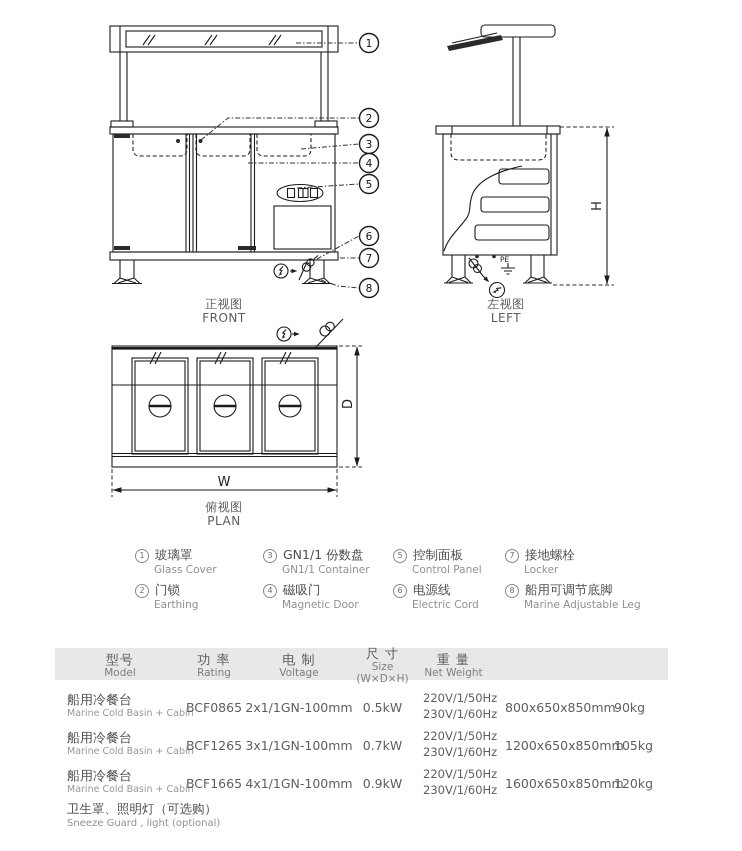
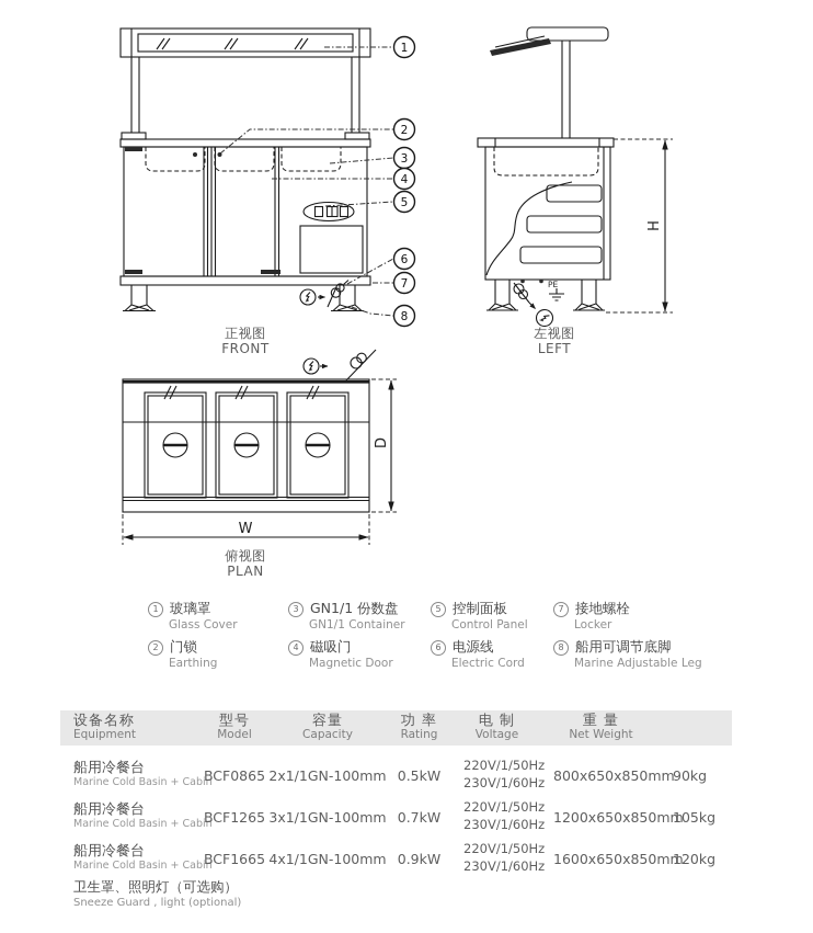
  1
  2
  3
  4
  5
  6
  7
  8
  正视图
  FRONT
  PE
  左视图
  LEFT
  W
  俯视图
  PLAN
  1
  玻璃罩
  Glass Cover
  2
  门锁
  Earthing
  3
  GN1/1 份数盘
  GN1/1 Container
  4
  磁吸门
  Magnetic Door
  5
  控制面板
  Control Panel
  6
  电源线
  Electric Cord
  7
  接地螺栓
  Locker
  8
  船用可调节底脚
  Marine Adjustable Leg
+ 设备名称
+ Equipment
  型号
  Model
+ 容量
+ Capacity
  功 率
  Rating
  电 制
  Voltage
- 尺 寸
- Size (W×D×H)
  重 量
  Net Weight
  船用冷餐台
  Marine Cold Basin + Cab
  BCF0865
  2x1/1GN-100mm
  0.5kW
  220V/1/50Hz
  230V/1/60Hz
  800x650x850m
  90kg
  船用冷餐台
  Marine Cold Basin + Cab
  BCF1265
  3x1/1GN-100mm
  0.7kW
  220V/1/50Hz
  230V/1/60Hz
  1200x650x850m
  105kg
  船用冷餐台
  Marine Cold Basin + Cab
  BCF1665
  4x1/1GN-100mm
  0.9kW
  220V/1/50Hz
  230V/1/60Hz
  1600x650x850m
  120kg
  卫生罩、照明灯（可选购）
  Sneeze Guard , light (optional)
